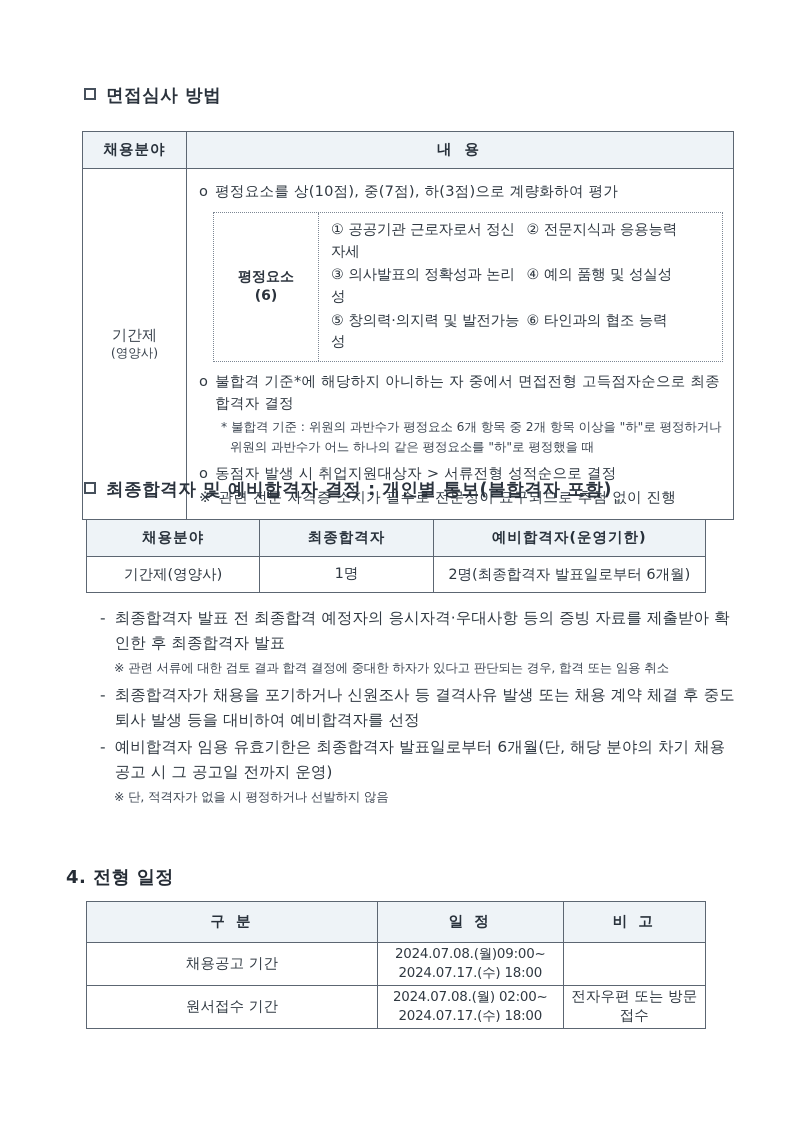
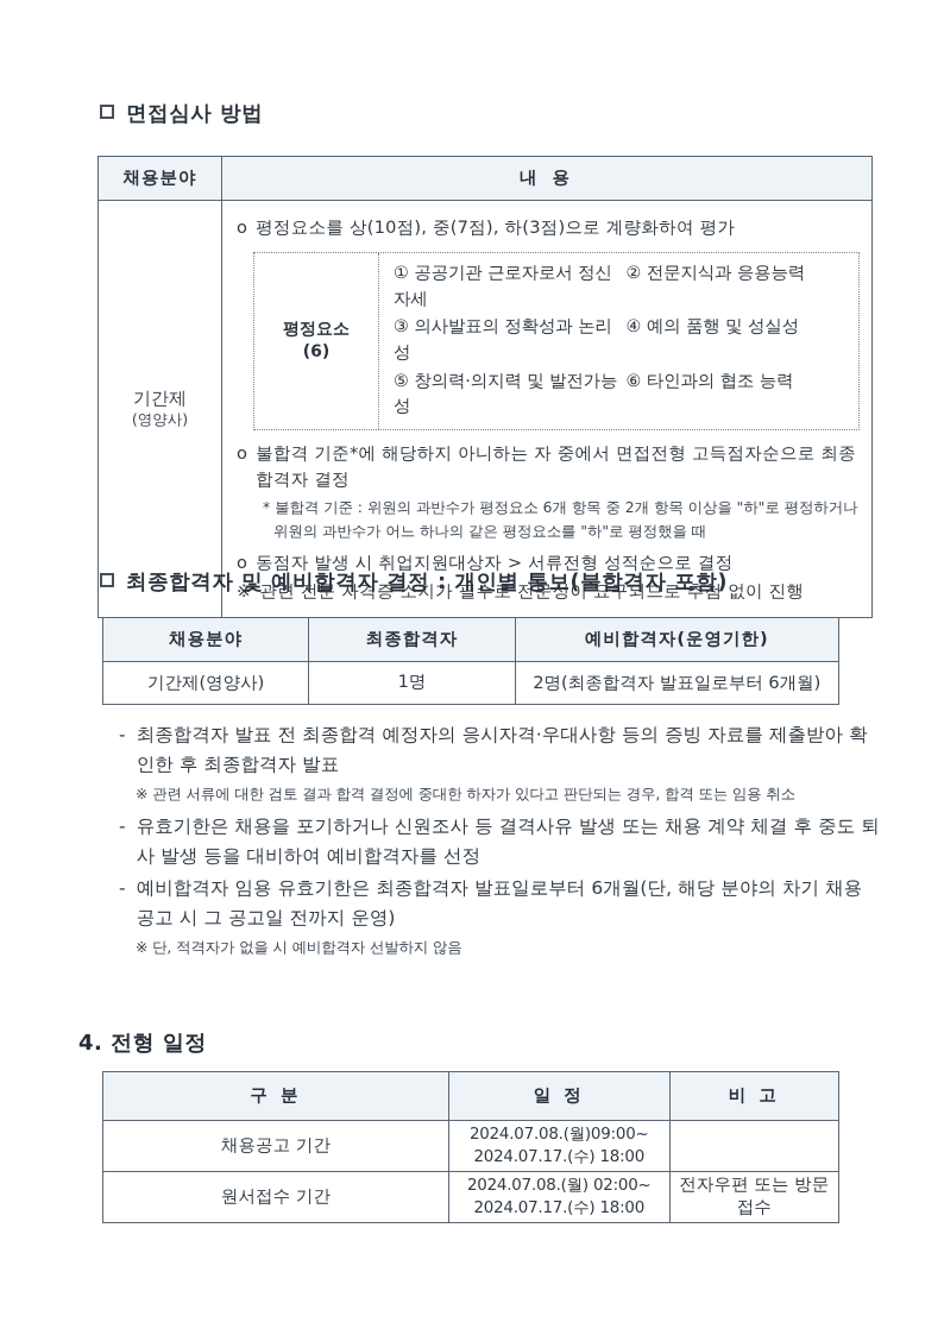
  면접심사 방법
  채용분야	내 용
  기간제 (영양사)	o 평정요소를 상(10점), 중(7점), 하(3점)으로 계량화하여 평가 평정요소 (6) ① 공공기관 근로자로서 정신자세 ② 전문지식과 응용능력 ③ 의사발표의 정확성과 논리성 ④ 예의 품행 및 성실성 ⑤ 창의력·의지력 및 발전가능성 ⑥ 타인과의 협조 능력 o 불합격 기준*에 해당하지 아니하는 자 중에서 면접전형 고득점자순으로 최종합격자 결정 * 불합격 기준 : 위원의 과반수가 평정요소 6개 항목 중 2개 항목 이상을 "하"로 평정하거나 위원의 과반수가 어느 하나의 같은 평정요소를 "하"로 평정했을 때 o 동점자 발생 시 취업지원대상자 > 서류전형 성적순으로 결정 ※ 관련 전문 자격증 소지가 필수로 전문성이 요구되므로 추첨 없이 진행
  최종합격자 및 예비합격자 결정 : 개인별 통보(불합격자 포함)
  채용분야	최종합격자	예비합격자(운영기한)
  기간제(영양사)	1명	2명(최종합격자 발표일로부터 6개월)
  -
  최종합격자 발표 전 최종합격 예정자의 응시자격·우대사항 등의 증빙 자료를 제출받아 확인한 후 최종합격자 발표
  ※ 관련 서류에 대한 검토 결과 합격 결정에 중대한 하자가 있다고 판단되는 경우, 합격 또는 임용 취소
  -
- 최종합격자가 채용을 포기하거나 신원조사 등 결격사유 발생 또는 채용 계약 체결 후 중도 퇴사 발생 등을 대비하여 예비합격자를 선정
+ 유효기한은 채용을 포기하거나 신원조사 등 결격사유 발생 또는 채용 계약 체결 후 중도 퇴사 발생 등을 대비하여 예비합격자를 선정
  -
  예비합격자 임용 유효기한은 최종합격자 발표일로부터 6개월(단, 해당 분야의 차기 채용공고 시 그 공고일 전까지 운영)
- ※ 단, 적격자가 없을 시 평정하거나 선발하지 않음
+ ※ 단, 적격자가 없을 시 예비합격자 선발하지 않음
  4. 전형 일정
  구 분	일 정	비 고
  채용공고 기간	2024.07.08.(월)09:00~ 2024.07.17.(수) 18:00
  원서접수 기간	2024.07.08.(월) 02:00~ 2024.07.17.(수) 18:00	전자우편 또는 방문 접수
